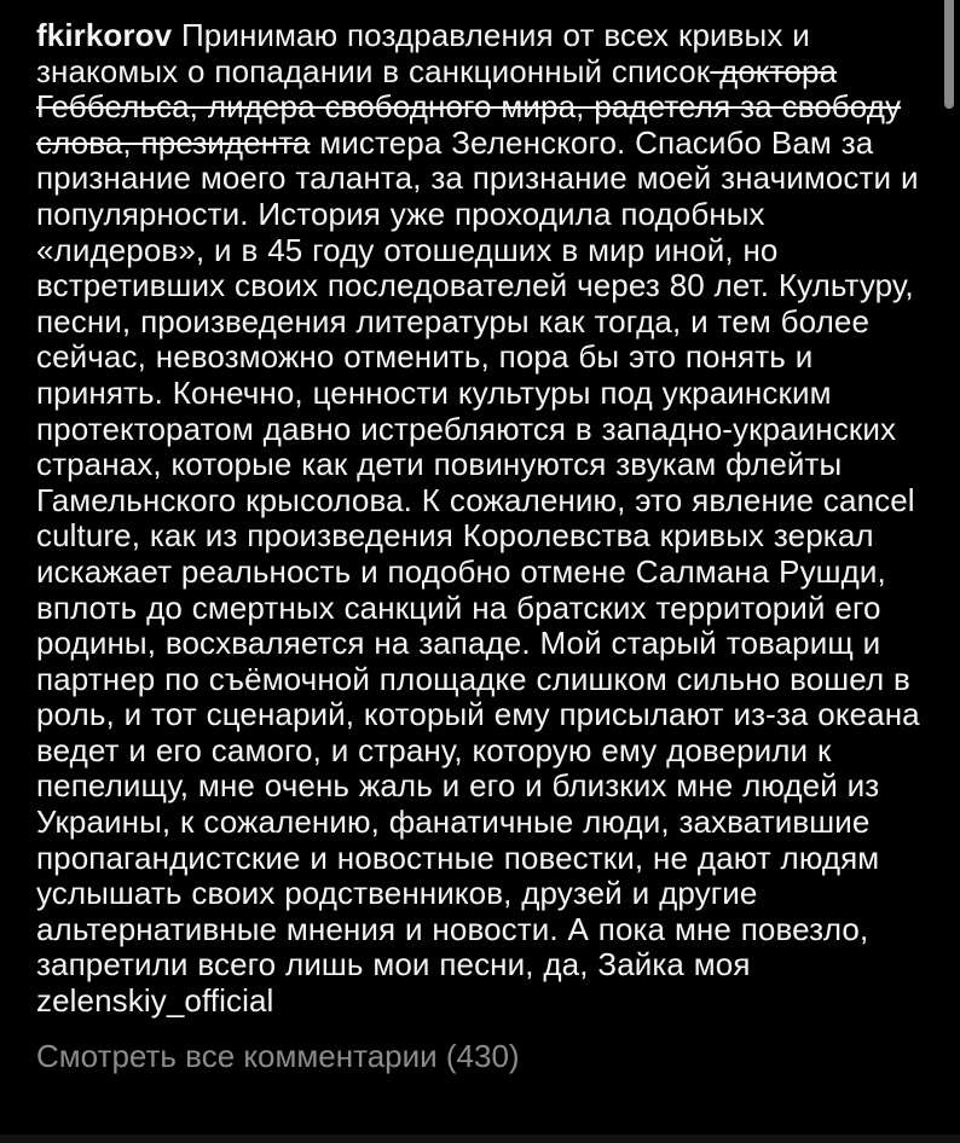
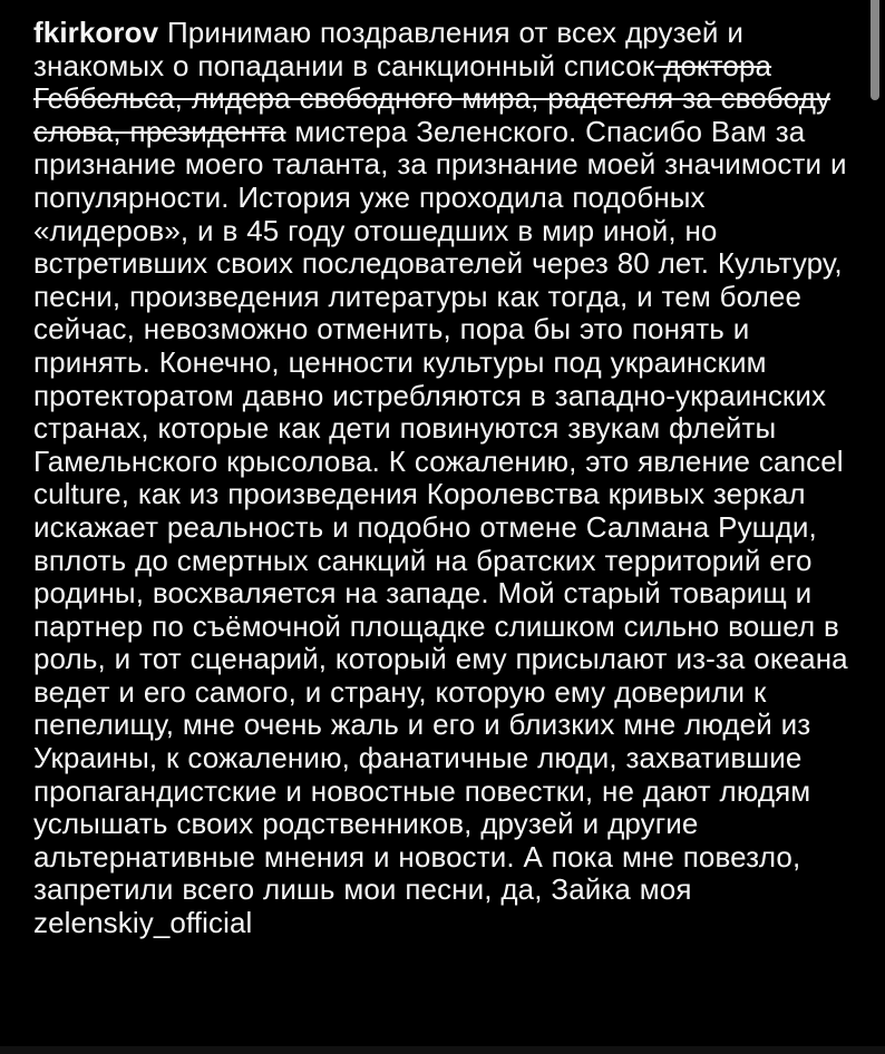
- fkirkorov Принимаю поздравления от всех кривых и знакомых о попадании в санкционный список доктора Геббельса, лидера свободного мира, радетеля за свободу слова, президента мистера Зеленского. Спасибо Вам за признание моего таланта, за признание моей значимости и популярности. История уже проходила подобных «лидеров», и в 45 году отошедших в мир иной, но встретивших своих последователей через 80 лет. Культуру, песни, произведения литературы как тогда, и тем более сейчас, невозможно отменить, пора бы это понять и принять. Конечно, ценности культуры под украинским протекторатом давно истребляются в западно-украинских странах, которые как дети повинуются звукам флейты Гамельнского крысолова. К сожалению, это явление cancel culture, как из произведения Королевства кривых зеркал искажает реальность и подобно отмене Салмана Рушди, вплоть до смертных санкций на братских территорий его родины, восхваляется на западе. Мой старый товарищ и партнер по съёмочной площадке слишком сильно вошел в роль, и тот сценарий, который ему присылают из-за океана ведет и его самого, и страну, которую ему доверили к пепелищу, мне очень жаль и его и близких мне людей из Украины, к сожалению, фанатичные люди, захватившие пропагандистские и новостные повестки, не дают людям услышать своих родственников, друзей и другие альтернативные мнения и новости. А пока мне повезло, запретили всего лишь мои песни, да, Зайка моя zelenskiy_official
+ fkirkorov Принимаю поздравления от всех друзей и знакомых о попадании в санкционный список доктора Геббельса, лидера свободного мира, радетеля за свободу слова, президента мистера Зеленского. Спасибо Вам за признание моего таланта, за признание моей значимости и популярности. История уже проходила подобных «лидеров», и в 45 году отошедших в мир иной, но встретивших своих последователей через 80 лет. Культуру, песни, произведения литературы как тогда, и тем более сейчас, невозможно отменить, пора бы это понять и принять. Конечно, ценности культуры под украинским протекторатом давно истребляются в западно-украинских странах, которые как дети повинуются звукам флейты Гамельнского крысолова. К сожалению, это явление cancel culture, как из произведения Королевства кривых зеркал искажает реальность и подобно отмене Салмана Рушди, вплоть до смертных санкций на братских территорий его родины, восхваляется на западе. Мой старый товарищ и партнер по съёмочной площадке слишком сильно вошел в роль, и тот сценарий, который ему присылают из-за океана ведет и его самого, и страну, которую ему доверили к пепелищу, мне очень жаль и его и близких мне людей из Украины, к сожалению, фанатичные люди, захватившие пропагандистские и новостные повестки, не дают людям услышать своих родственников, друзей и другие альтернативные мнения и новости. А пока мне повезло, запретили всего лишь мои песни, да, Зайка моя zelenskiy_official
- Смотреть все комментарии (430)
